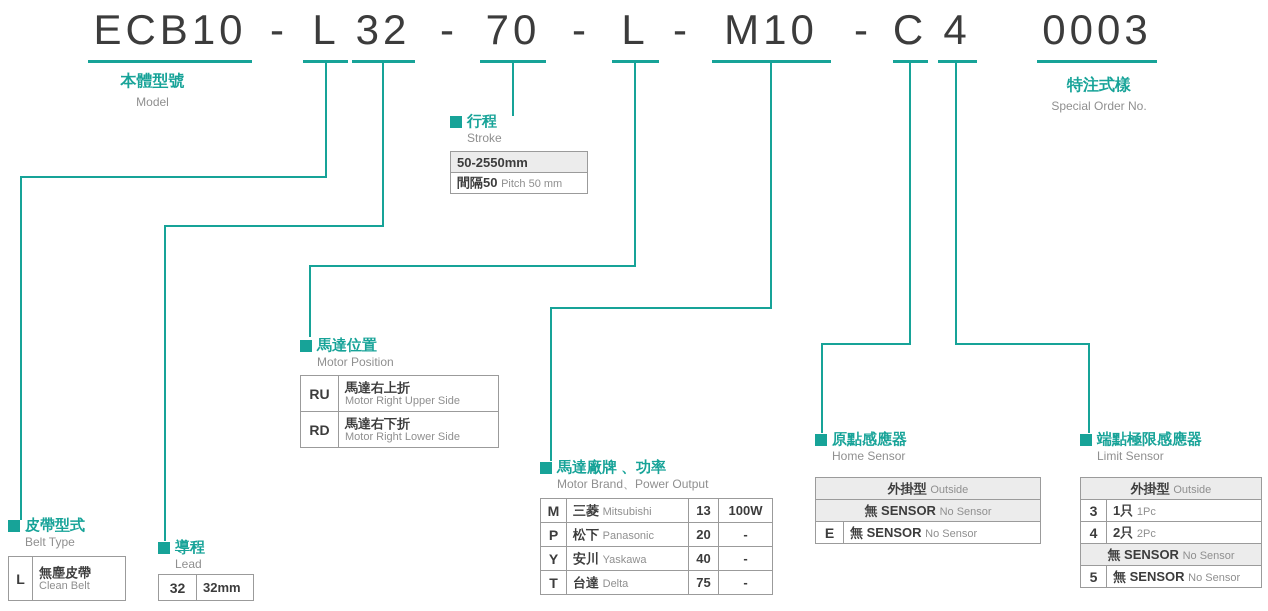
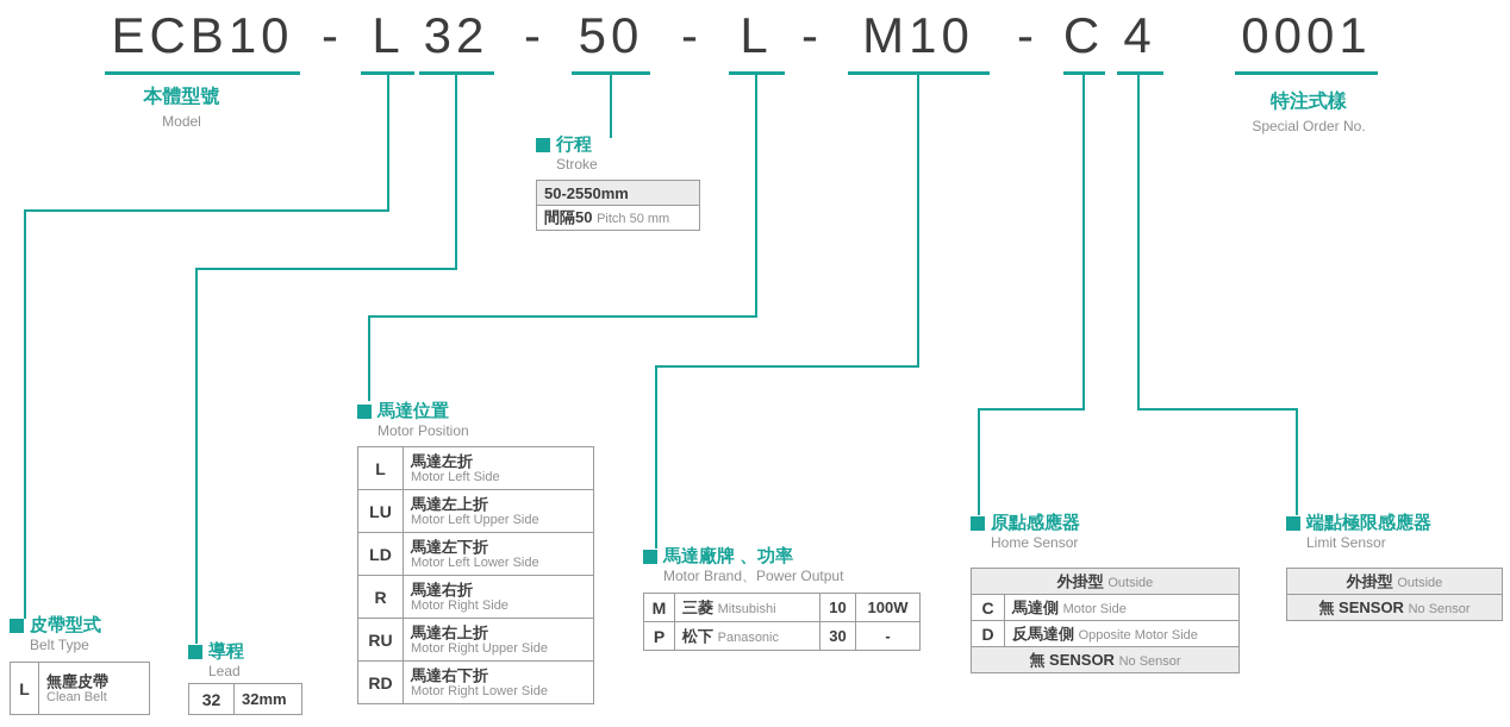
  ECB10
  -
  L
  32
  -
- 70
+ 50
  -
  L
  -
  M10
  -
  C
  4
- 0003
+ 0001
  本體型號
  Model
  特注式樣
  Special Order No.
  行程
  Stroke
  50-2550mm
  間隔50 Pitch 50 mm
  馬達位置
  Motor Position
+ L	馬達左折 Motor Left Side
+ LU	馬達左上折 Motor Left Upper Side
+ LD	馬達左下折 Motor Left Lower Side
+ R	馬達右折 Motor Right Side
  RU	馬達右上折 Motor Right Upper Side
  RD	馬達右下折 Motor Right Lower Side
  馬達廠牌 、功率
  Motor Brand、Power Output
- M	三菱 Mitsubishi	13	100W
+ M	三菱 Mitsubishi	10	100W
- P	松下 Panasonic	20	-
+ P	松下 Panasonic	30	-
- Y	安川 Yaskawa	40	-
- T	台達 Delta	75	-
  原點感應器
  Home Sensor
  外掛型 Outside
+ C	馬達側 Motor Side
+ D	反馬達側 Opposite Motor Side
  無 SENSOR No Sensor
- E	無 SENSOR No Sensor
  端點極限感應器
  Limit Sensor
  外掛型 Outside
- 3	1只 1Pc
- 4	2只 2Pc
  無 SENSOR No Sensor
- 5	無 SENSOR No Sensor
  皮帶型式
  Belt Type
  L	無塵皮帶 Clean Belt
  導程
  Lead
  32	32mm
